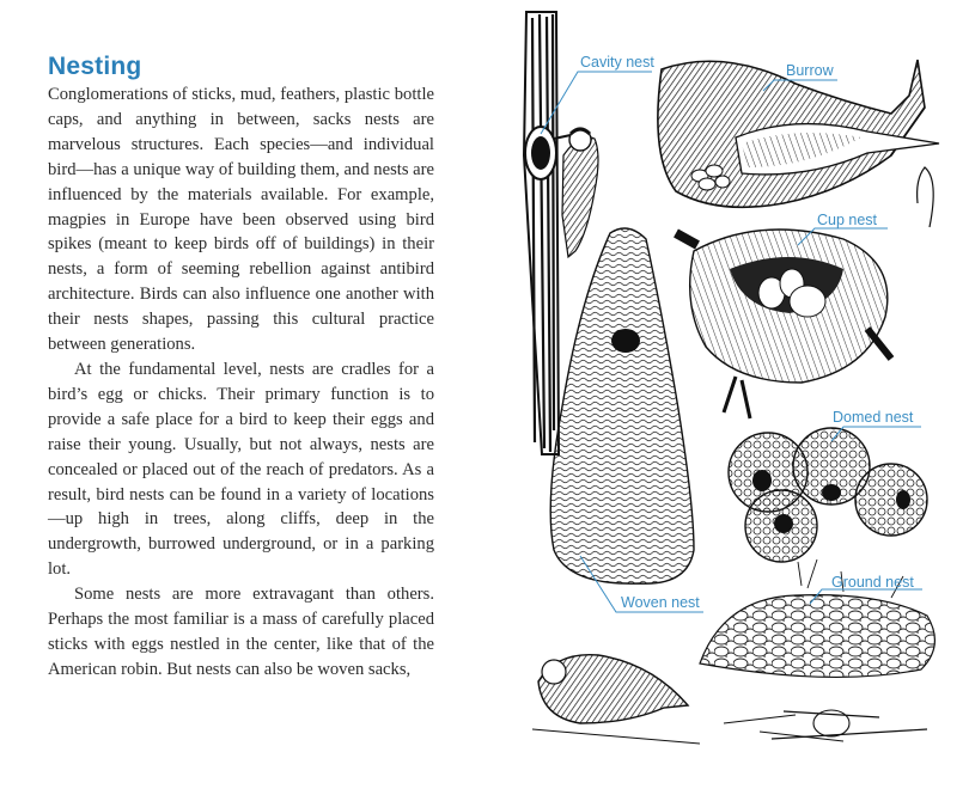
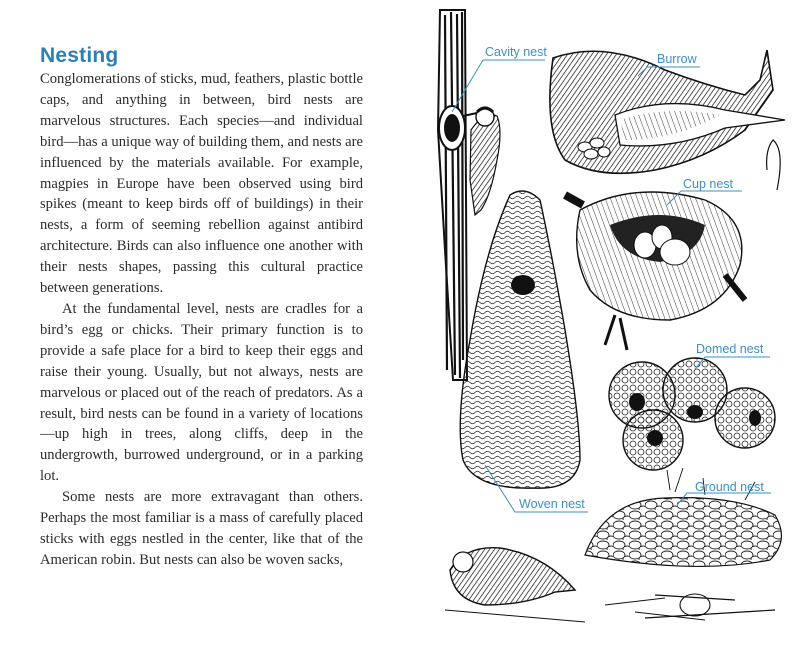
  Nesting
- Conglomerations of sticks, mud, feathers, plastic bottle caps, and anything in between, sacks nests are marvelous structures. Each species—and individual bird—has a unique way of building them, and nests are influenced by the materials available. For example, magpies in Europe have been observed using bird spikes (meant to keep birds off of buildings) in their nests, a form of seeming rebellion against antibird architecture. Birds can also influence one another with their nests shapes, passing this cultural practice between generations.
+ Conglomerations of sticks, mud, feathers, plastic bottle caps, and anything in between, bird nests are marvelous structures. Each species—and individual bird—has a unique way of building them, and nests are influenced by the materials available. For example, magpies in Europe have been observed using bird spikes (meant to keep birds off of buildings) in their nests, a form of seeming rebellion against antibird architecture. Birds can also influence one another with their nests shapes, passing this cultural practice between generations.
- At the fundamental level, nests are cradles for a bird’s egg or chicks. Their primary function is to provide a safe place for a bird to keep their eggs and raise their young. Usually, but not always, nests are concealed or placed out of the reach of predators. As a result, bird nests can be found in a variety of locations—up high in trees, along cliffs, deep in the undergrowth, burrowed underground, or in a parking lot.
+ At the fundamental level, nests are cradles for a bird’s egg or chicks. Their primary function is to provide a safe place for a bird to keep their eggs and raise their young. Usually, but not always, nests are marvelous or placed out of the reach of predators. As a result, bird nests can be found in a variety of locations—up high in trees, along cliffs, deep in the undergrowth, burrowed underground, or in a parking lot.
  Some nests are more extravagant than others. Perhaps the most familiar is a mass of carefully placed sticks with eggs nestled in the center, like that of the American robin. But nests can also be woven sacks,
  Cavity nest
  Burrow
  Cup nest
  Domed nest
  Woven nest
  Ground nest
